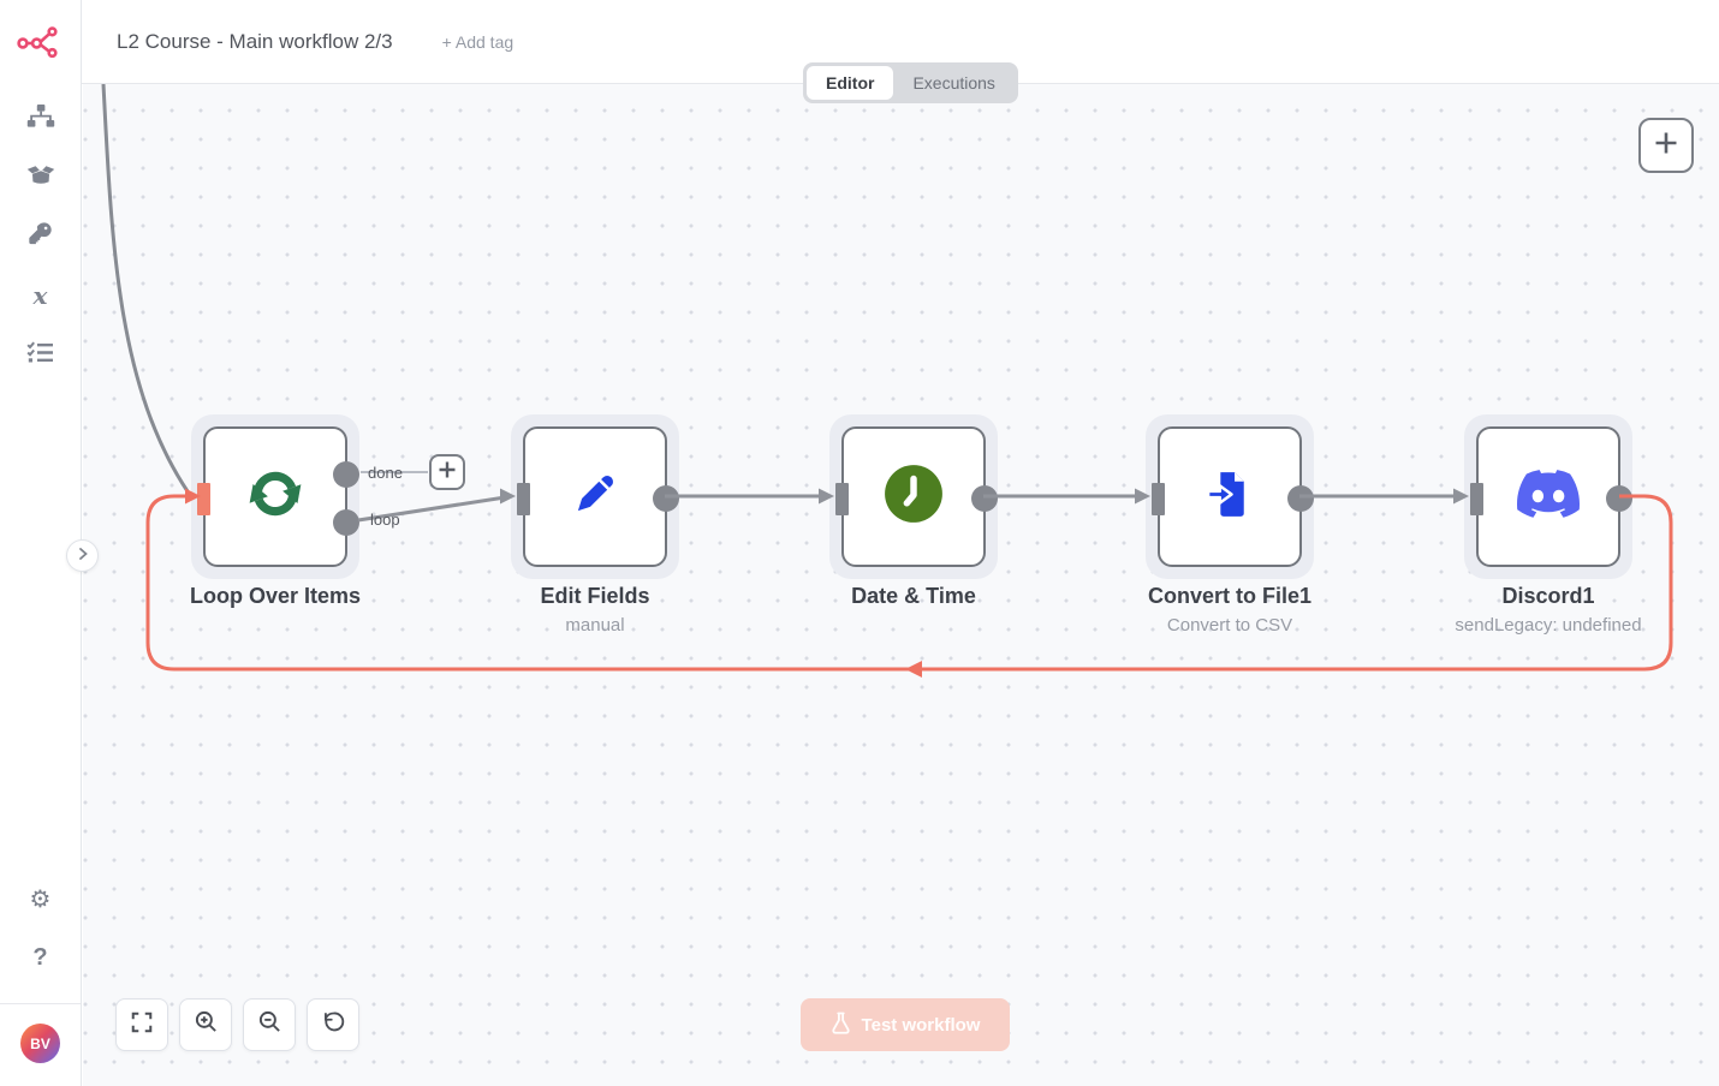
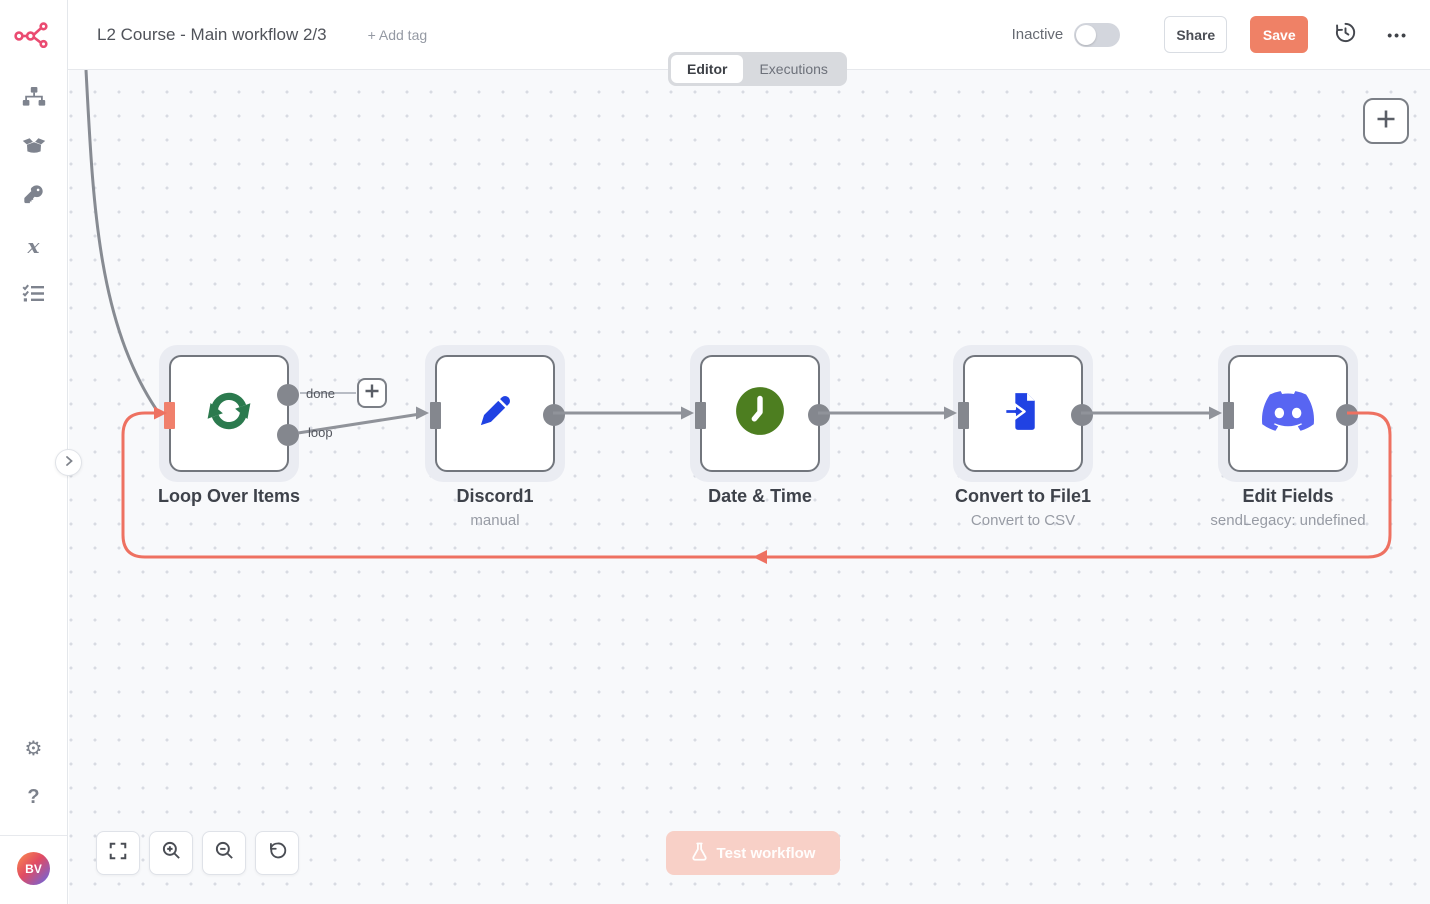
  x
  ⚙
  ?
  BV
  L2 Course - Main workflow 2/3
  + Add tag
+ Inactive
+ Share
+ Save
+ •••
  Editor
  Executions
  done
  loop
  Loop Over Items
- Edit Fields
+ Discord1
  manual
  Date & Time
  Convert to File1
  Convert to CSV
- Discord1
+ Edit Fields
  sendLegacy: undefined
  Test workflow
